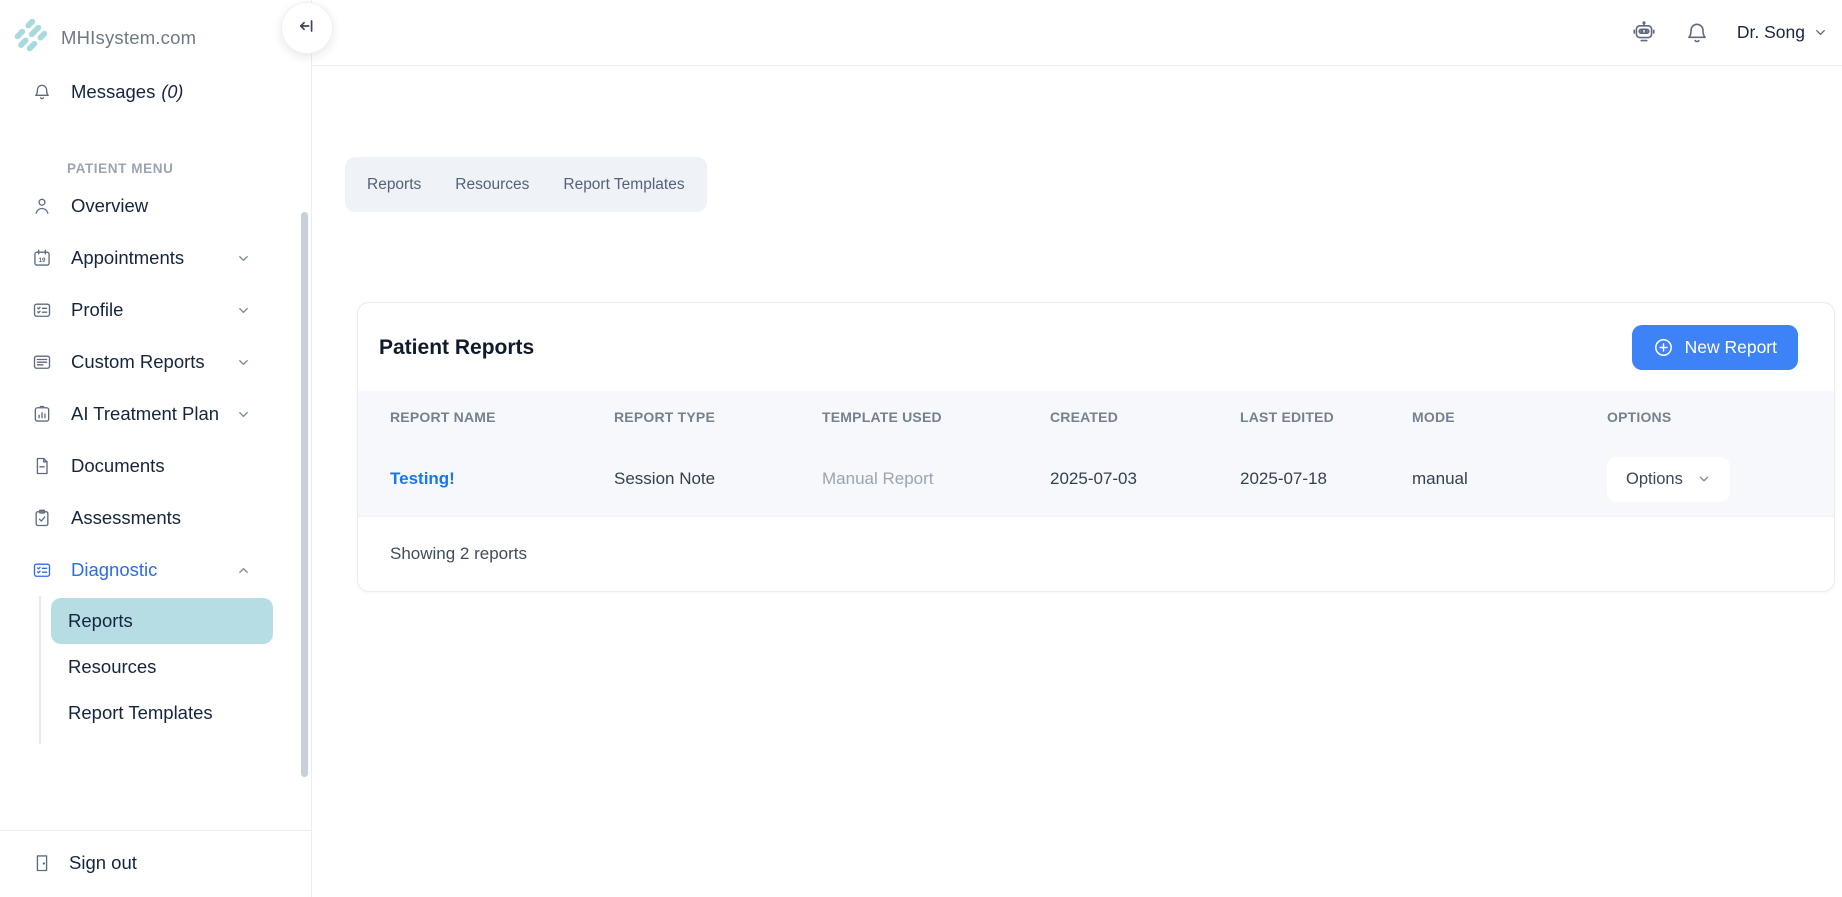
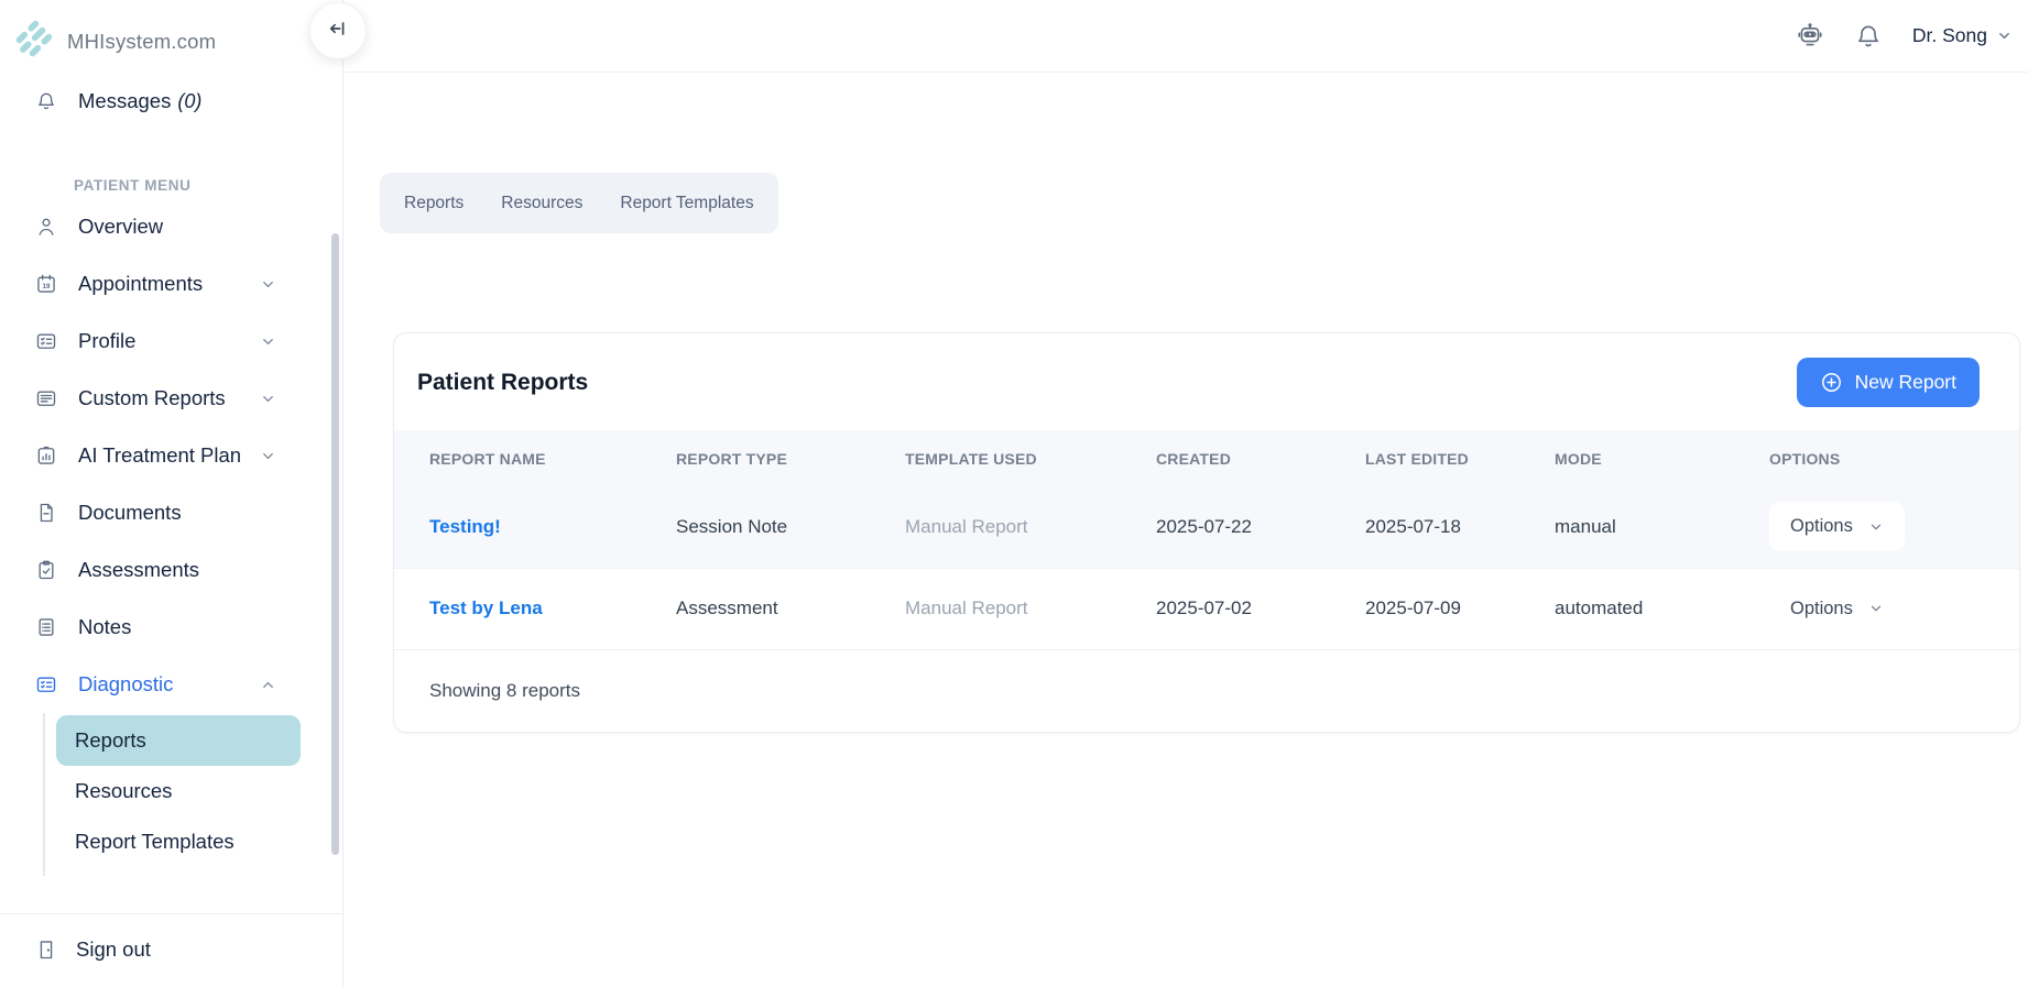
  MHIsystem.com
  Messages
  (0)
  PATIENT MENU
  Overview
  Appointments
  Profile
  Custom Reports
  AI Treatment Plan
  Documents
  Assessments
+ Notes
  Diagnostic
  Reports
  Resources
  Report Templates
  Sign out
  Dr. Song
  Reports
  Resources
  Report Templates
  Patient Reports
  New Report
  REPORT NAME	REPORT TYPE	TEMPLATE USED	CREATED	LAST EDITED	MODE	OPTIONS
- Testing!	Session Note	Manual Report	2025-07-03	2025-07-18	manual	Options
+ Testing!	Session Note	Manual Report	2025-07-22	2025-07-18	manual	Options
+ Test by Lena	Assessment	Manual Report	2025-07-02	2025-07-09	automated	Options
- Showing 2 reports
+ Showing 8 reports
